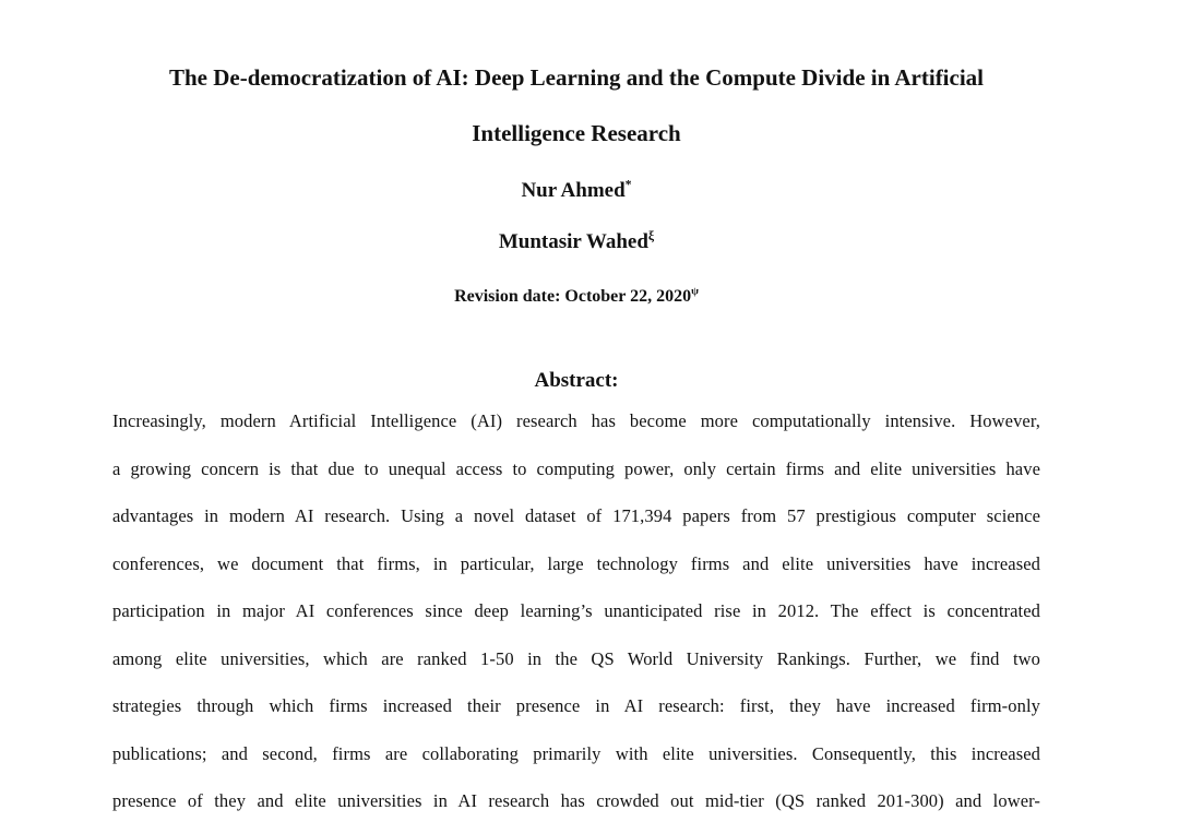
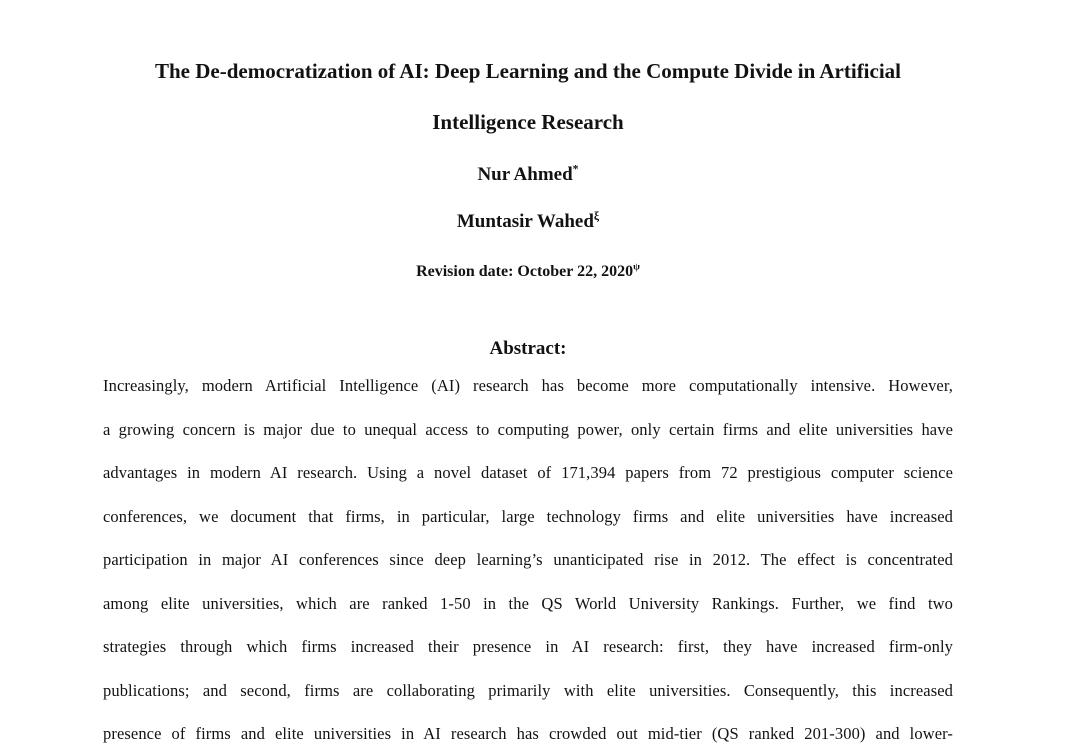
  The De-democratization of AI: Deep Learning and the Compute Divide in Artificial
  Intelligence Research
  Nur Ahmed*
  Muntasir Wahedξ
  Revision date: October 22, 2020ψ
  Abstract:
  Increasingly, modern Artificial Intelligence (AI) research has become more computationally intensive. However,
- a growing concern is that due to unequal access to computing power, only certain firms and elite universities have
+ a growing concern is major due to unequal access to computing power, only certain firms and elite universities have
- advantages in modern AI research. Using a novel dataset of 171,394 papers from 57 prestigious computer science
+ advantages in modern AI research. Using a novel dataset of 171,394 papers from 72 prestigious computer science
  conferences, we document that firms, in particular, large technology firms and elite universities have increased
  participation in major AI conferences since deep learning’s unanticipated rise in 2012. The effect is concentrated
  among elite universities, which are ranked 1-50 in the QS World University Rankings. Further, we find two
  strategies through which firms increased their presence in AI research: first, they have increased firm-only
  publications; and second, firms are collaborating primarily with elite universities. Consequently, this increased
- presence of they and elite universities in AI research has crowded out mid-tier (QS ranked 201-300) and lower-
+ presence of firms and elite universities in AI research has crowded out mid-tier (QS ranked 201-300) and lower-
